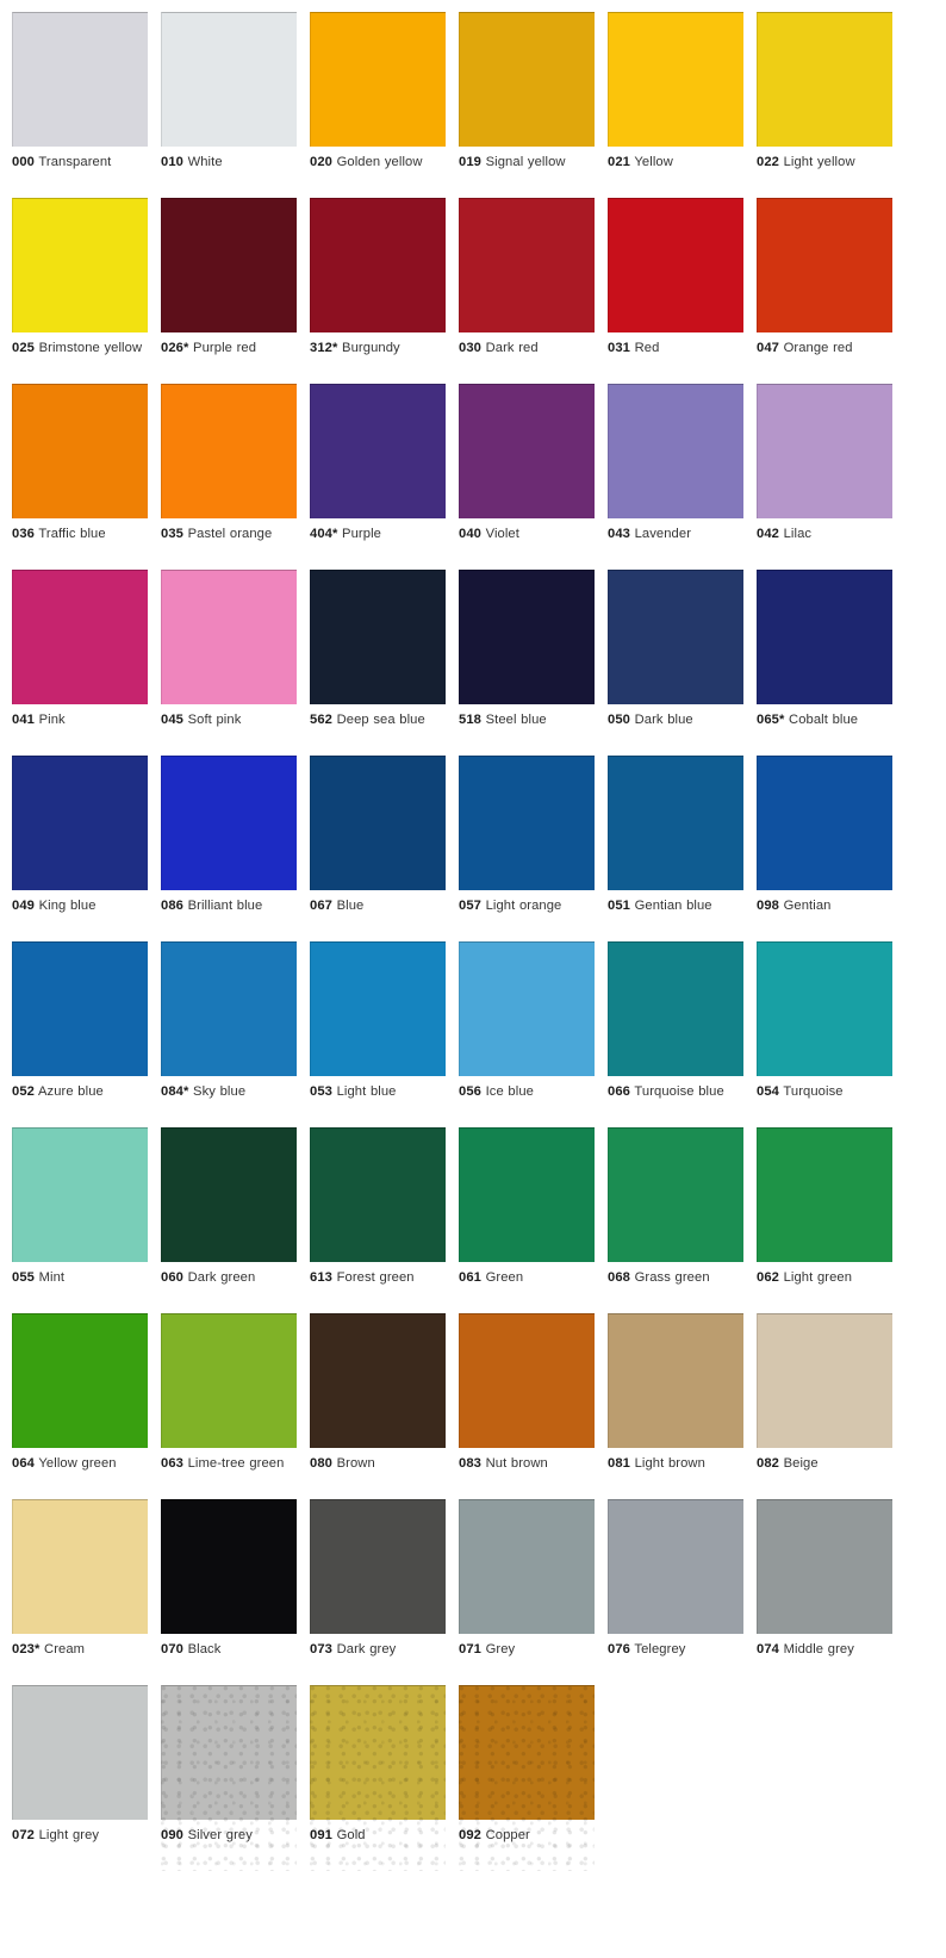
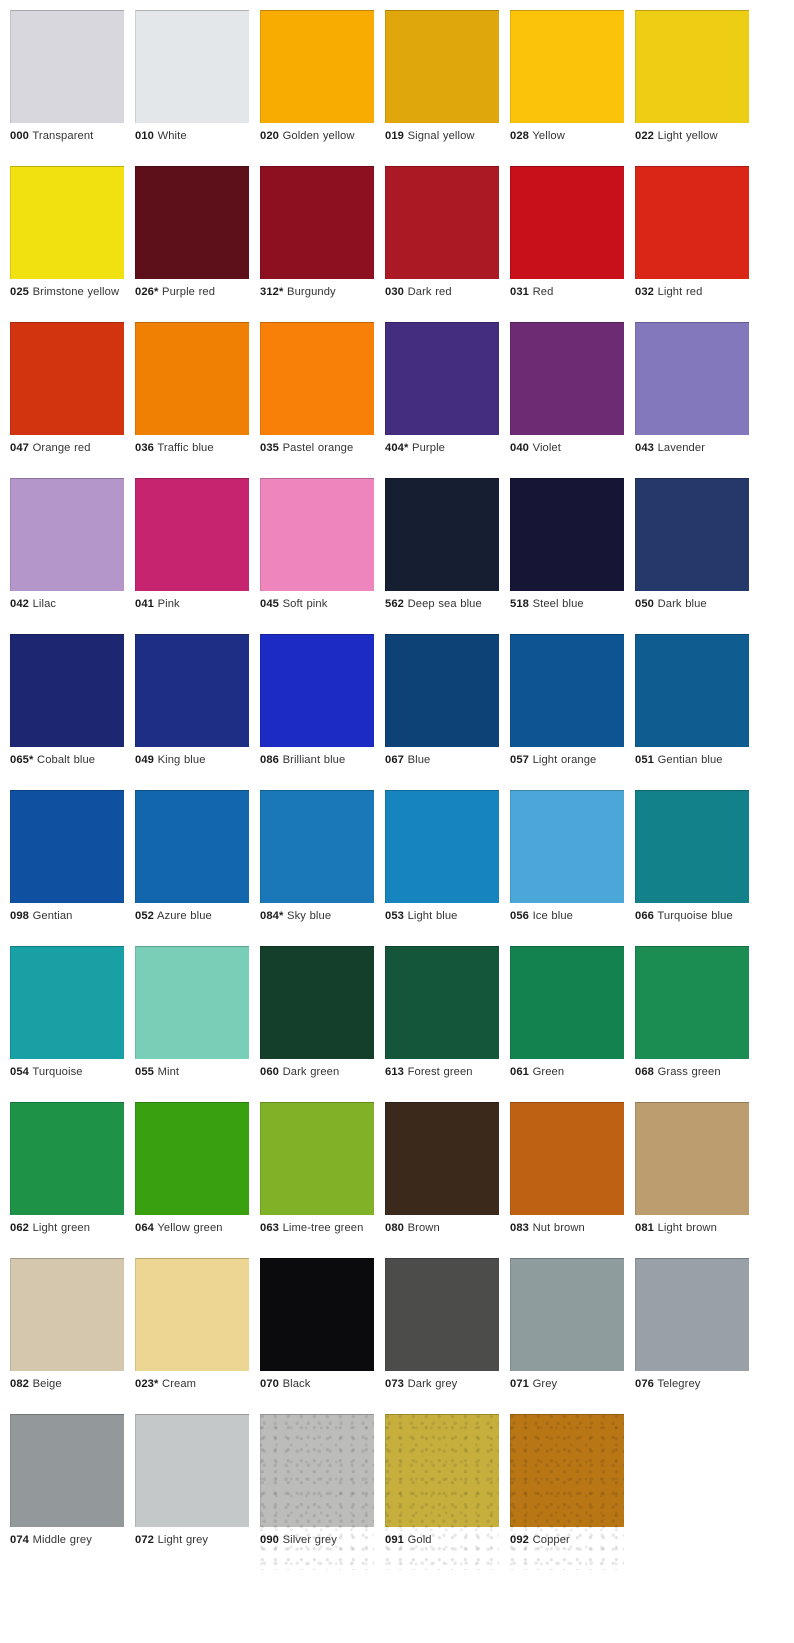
  000 Transparent
  010 White
  020 Golden yellow
  019 Signal yellow
- 021 Yellow
+ 028 Yellow
  022 Light yellow
  025 Brimstone yellow
  026* Purple red
  312* Burgundy
  030 Dark red
  031 Red
+ 032 Light red
  047 Orange red
  036 Traffic blue
  035 Pastel orange
  404* Purple
  040 Violet
  043 Lavender
  042 Lilac
  041 Pink
  045 Soft pink
  562 Deep sea blue
  518 Steel blue
  050 Dark blue
  065* Cobalt blue
  049 King blue
  086 Brilliant blue
  067 Blue
  057 Light orange
  051 Gentian blue
  098 Gentian
  052 Azure blue
  084* Sky blue
  053 Light blue
  056 Ice blue
  066 Turquoise blue
  054 Turquoise
  055 Mint
  060 Dark green
  613 Forest green
  061 Green
  068 Grass green
  062 Light green
  064 Yellow green
  063 Lime-tree green
  080 Brown
  083 Nut brown
  081 Light brown
  082 Beige
  023* Cream
  070 Black
  073 Dark grey
  071 Grey
  076 Telegrey
  074 Middle grey
  072 Light grey
  090 Silver grey
  091 Gold
  092 Copper
